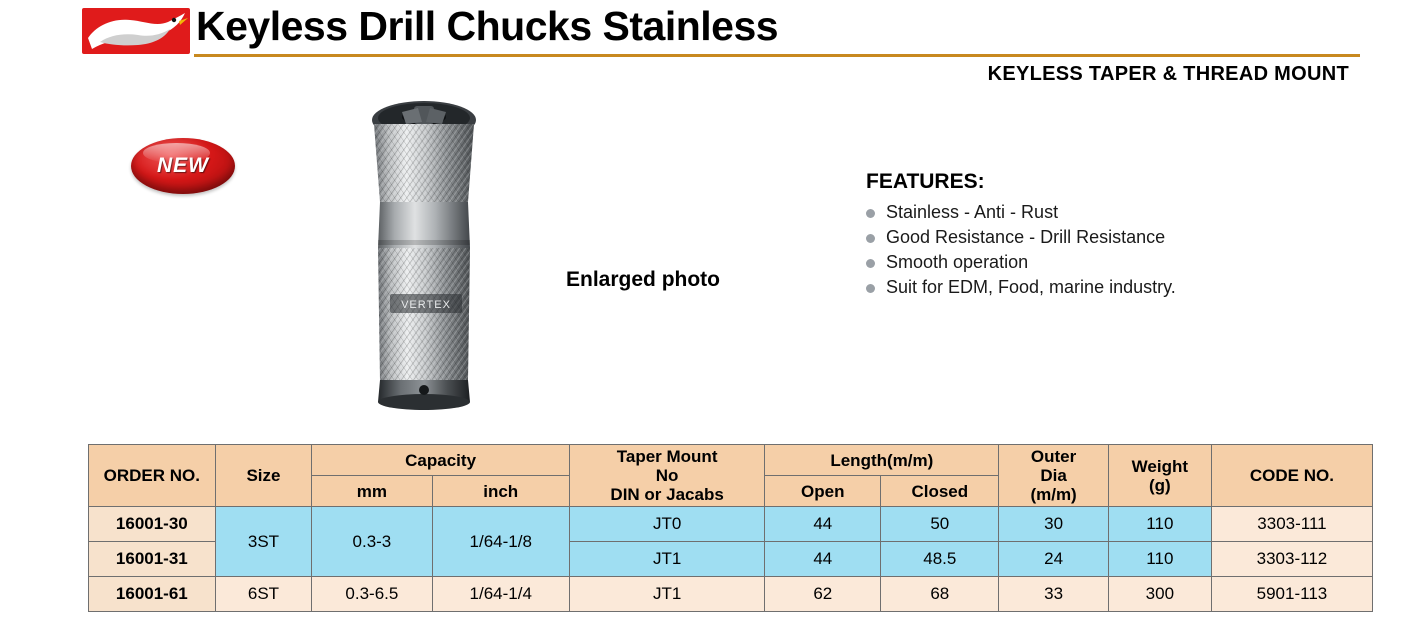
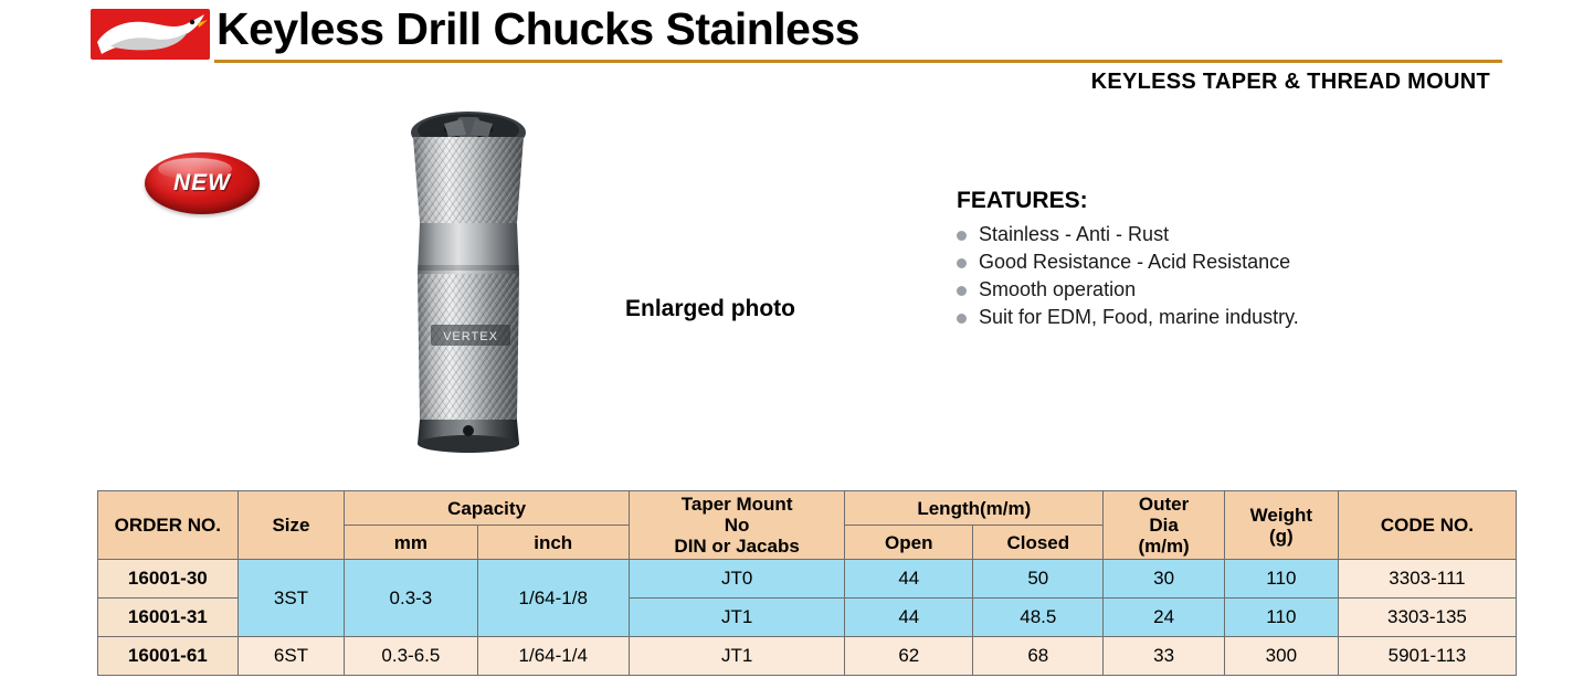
  Keyless Drill Chucks Stainless
  KEYLESS TAPER & THREAD MOUNT
  NEW
  VERTEX
  Enlarged photo
  FEATURES:
  Stainless - Anti - Rust
- Good Resistance - Drill Resistance
+ Good Resistance - Acid Resistance
  Smooth operation
  Suit for EDM, Food, marine industry.
  ORDER NO.	Size	Capacity	Taper Mount No DIN or Jacabs	Length(m/m)	Outer Dia (m/m)	Weight (g)	CODE NO.
  mm	inch	Open	Closed
  16001-30	3ST	0.3-3	1/64-1/8	JT0	44	50	30	110	3303-111
- 16001-31	JT1	44	48.5	24	110	3303-112
+ 16001-31	JT1	44	48.5	24	110	3303-135
  16001-61	6ST	0.3-6.5	1/64-1/4	JT1	62	68	33	300	5901-113
